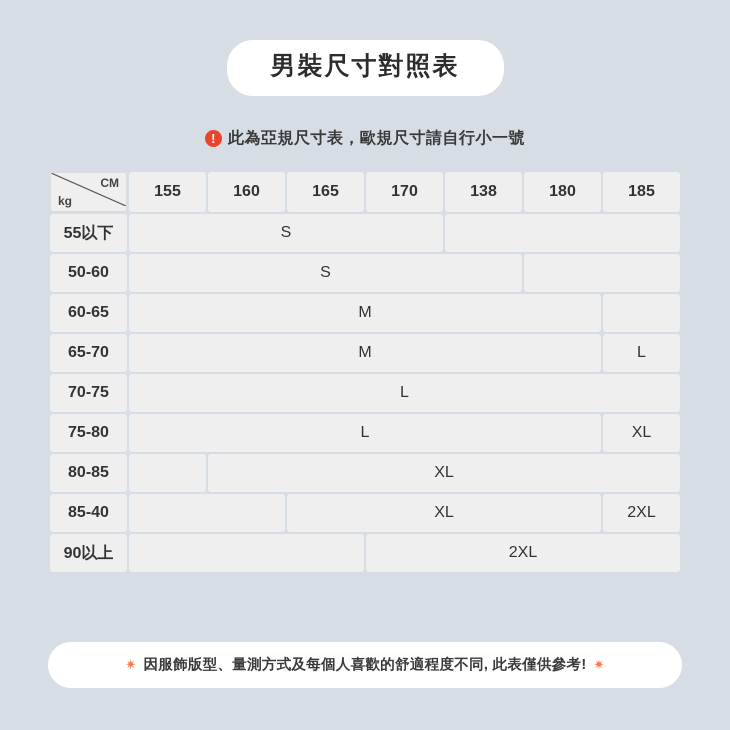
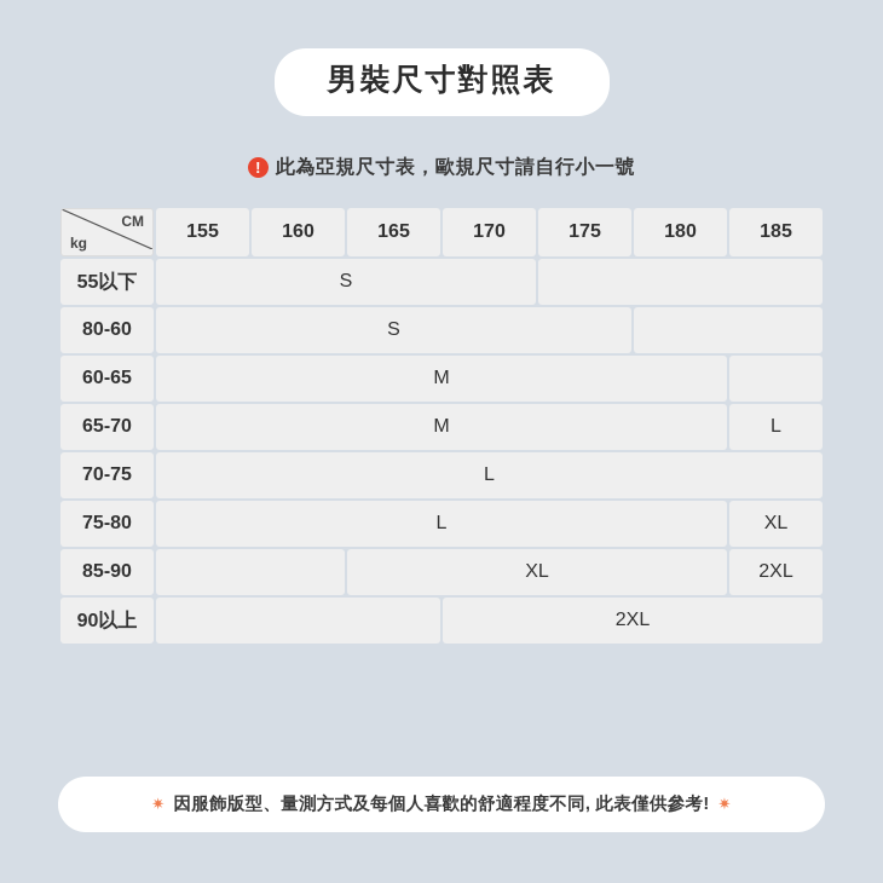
  男裝尺寸對照表
  !
  此為亞規尺寸表，歐規尺寸請自行小一號
- CMkg	155	160	165	170	138	180	185
+ CMkg	155	160	165	170	175	180	185
  55以下	S
- 50-60	S
+ 80-60	S
  60-65	M
  65-70	M	L
  70-75	L
  75-80	L	XL
- 80-85		XL
- 85-40		XL	2XL
+ 85-90		XL	2XL
  90以上		2XL
  ✷
  因服飾版型、量測方式及每個人喜歡的舒適程度不同, 此表僅供參考!
  ✷
